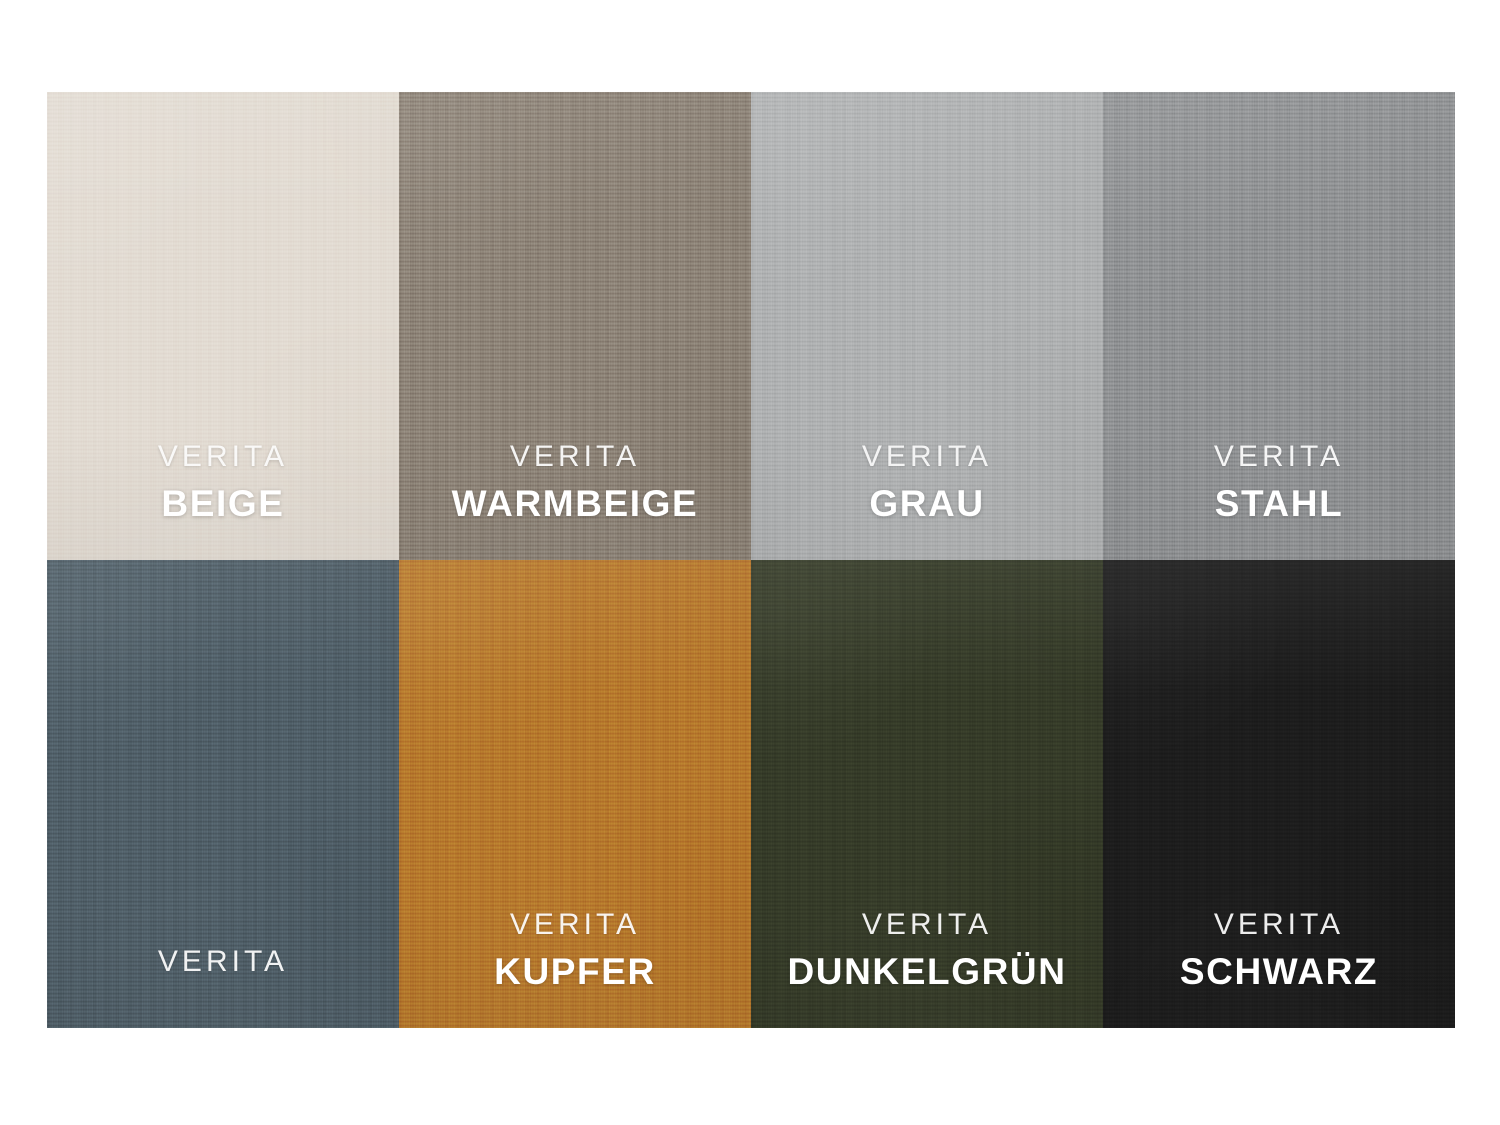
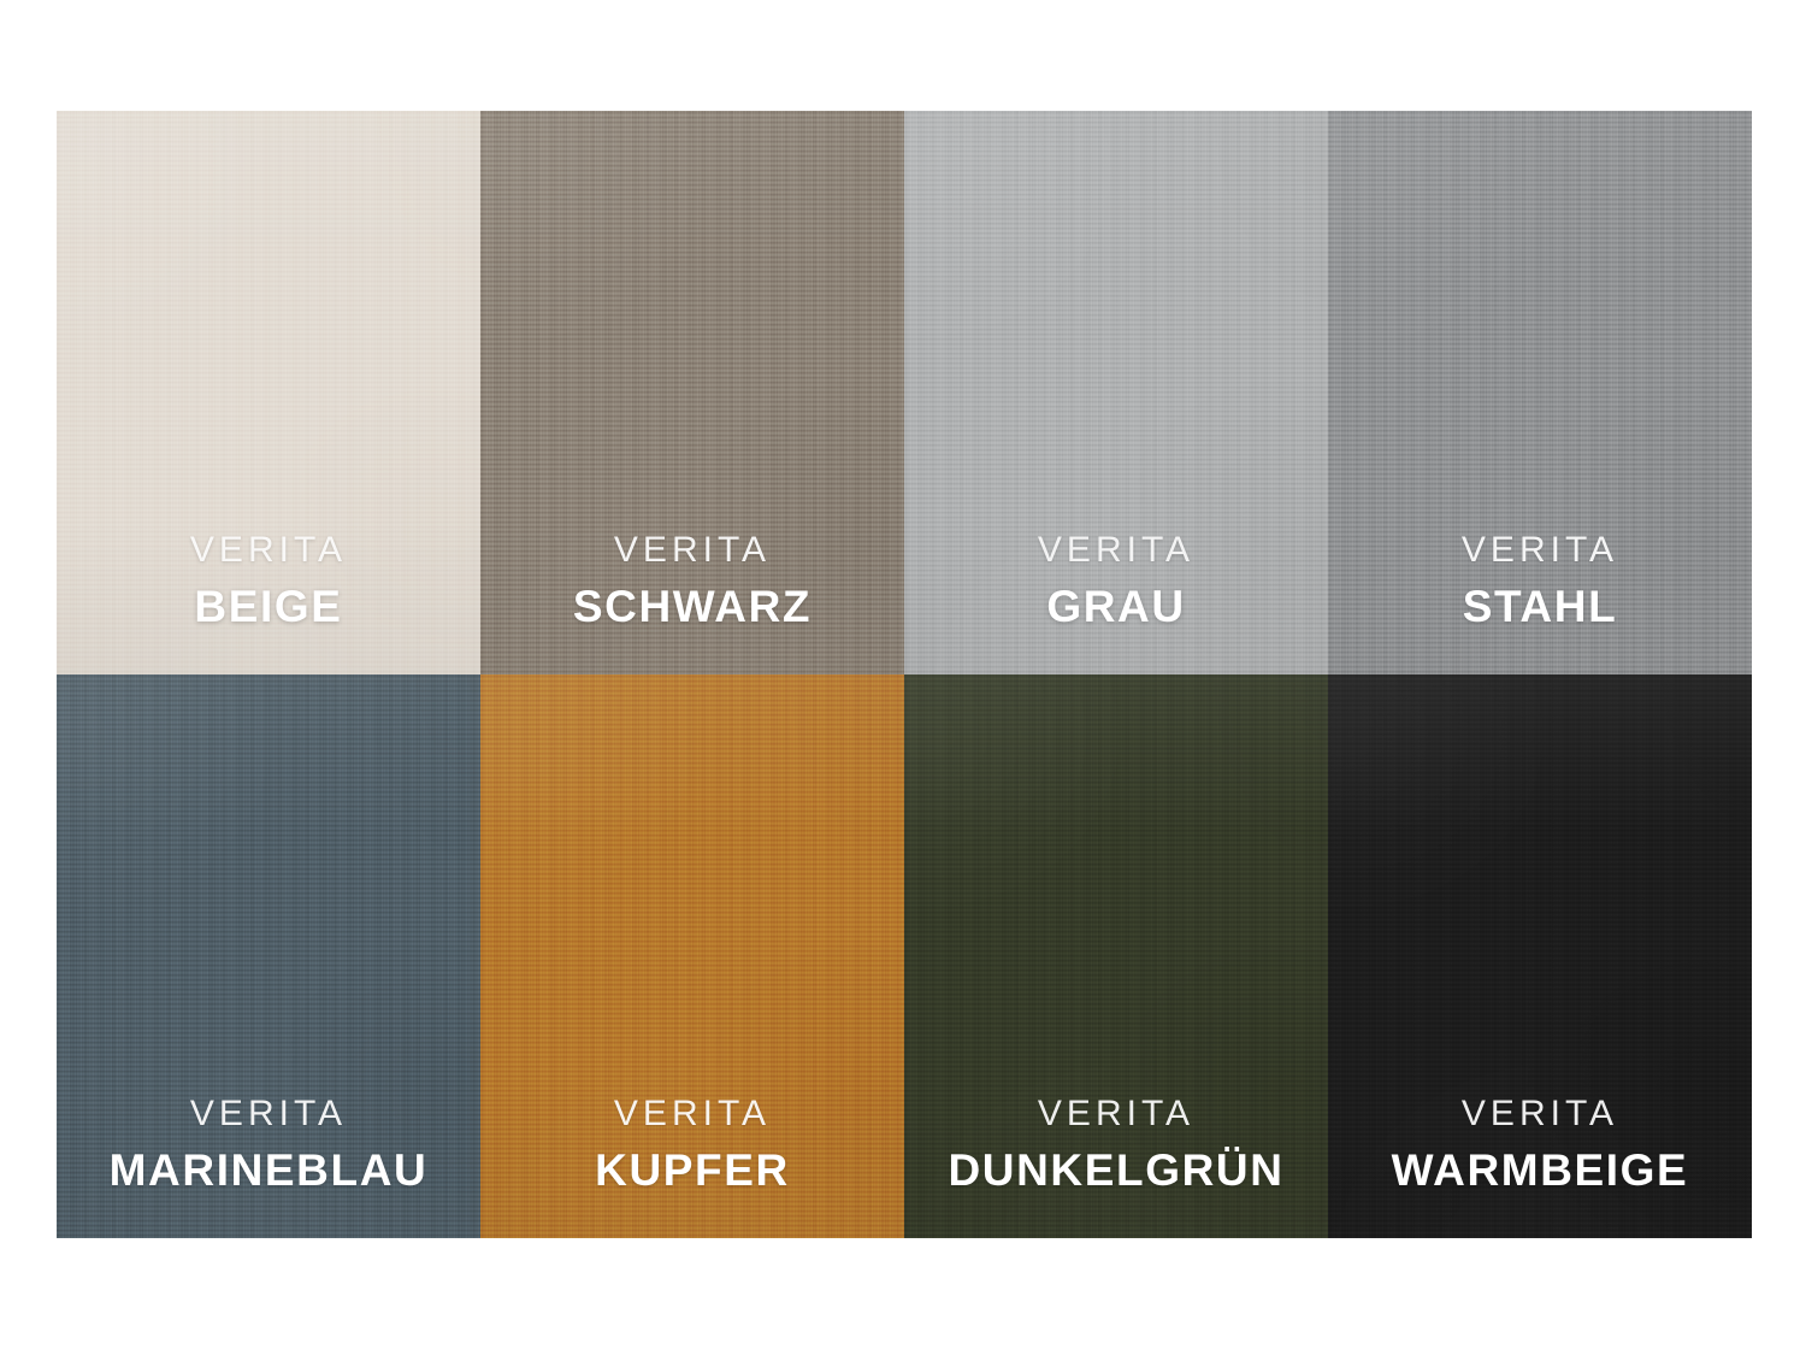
  VERITA
  BEIGE
  VERITA
- WARMBEIGE
+ SCHWARZ
  VERITA
  GRAU
  VERITA
  STAHL
  VERITA
+ MARINEBLAU
  VERITA
  KUPFER
  VERITA
  DUNKELGRÜN
  VERITA
- SCHWARZ
+ WARMBEIGE
